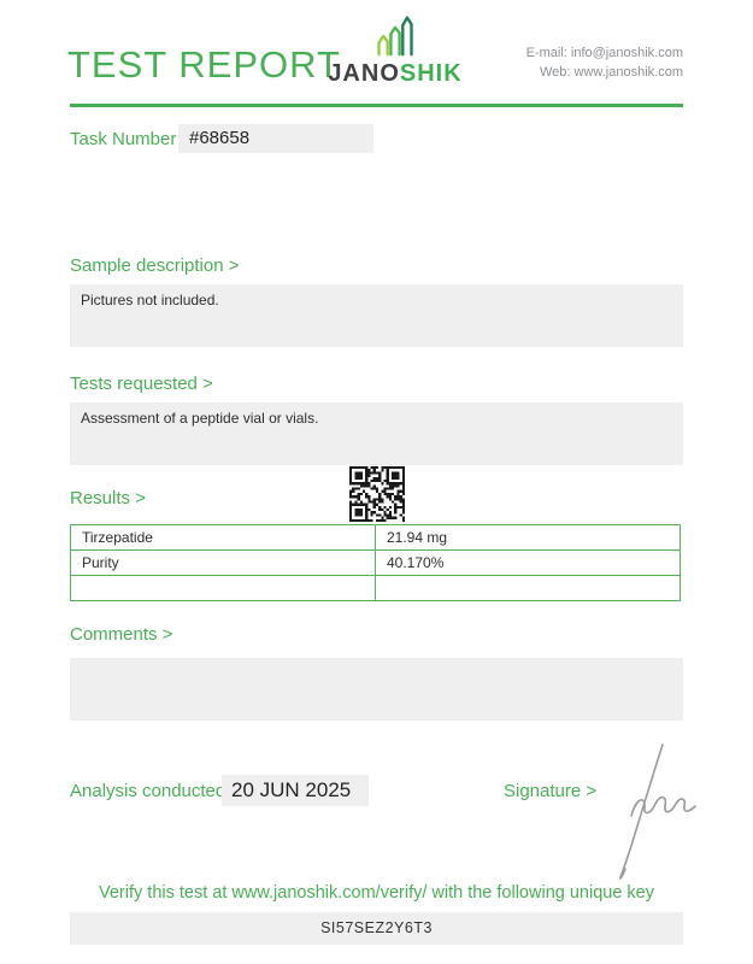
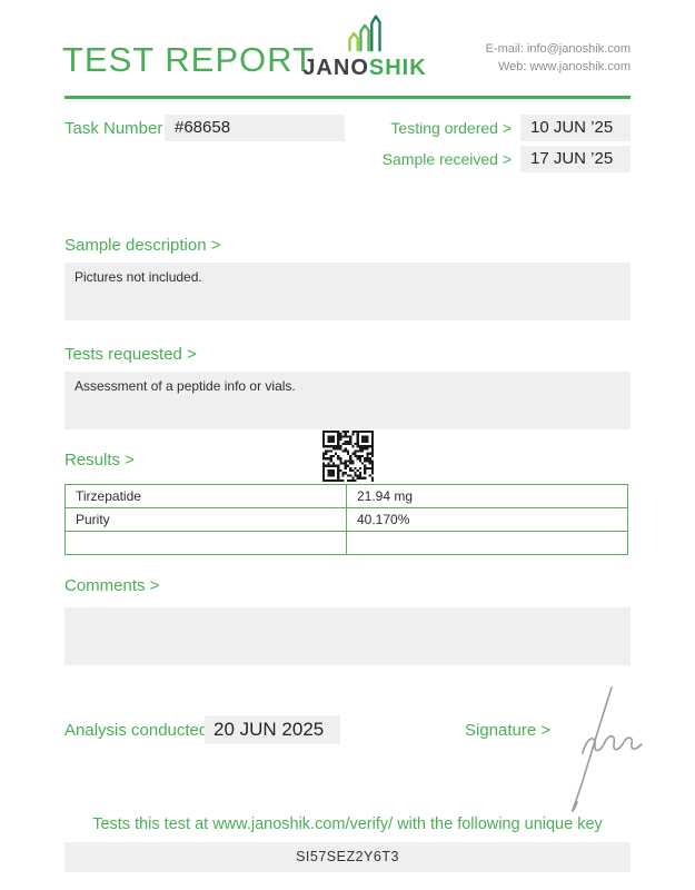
  TEST REPORT
  JANOSHIK
  E-mail: info@janoshik.com
  Web: www.janoshik.com
  Task Number
  #68658
+ Testing ordered >
+ 10 JUN ’25
+ Sample received >
+ 17 JUN ’25
  Sample description >
  Pictures not included.
  Tests requested >
- Assessment of a peptide vial or vials.
+ Assessment of a peptide info or vials.
  Results >
  Tirzepatide	21.94 mg
  Purity	40.170%
  Comments >
  Analysis conducte
  20 JUN 2025
  Signature >
- Verify this test at www.janoshik.com/verify/ with the following unique key
+ Tests this test at www.janoshik.com/verify/ with the following unique key
  SI57SEZ2Y6T3
